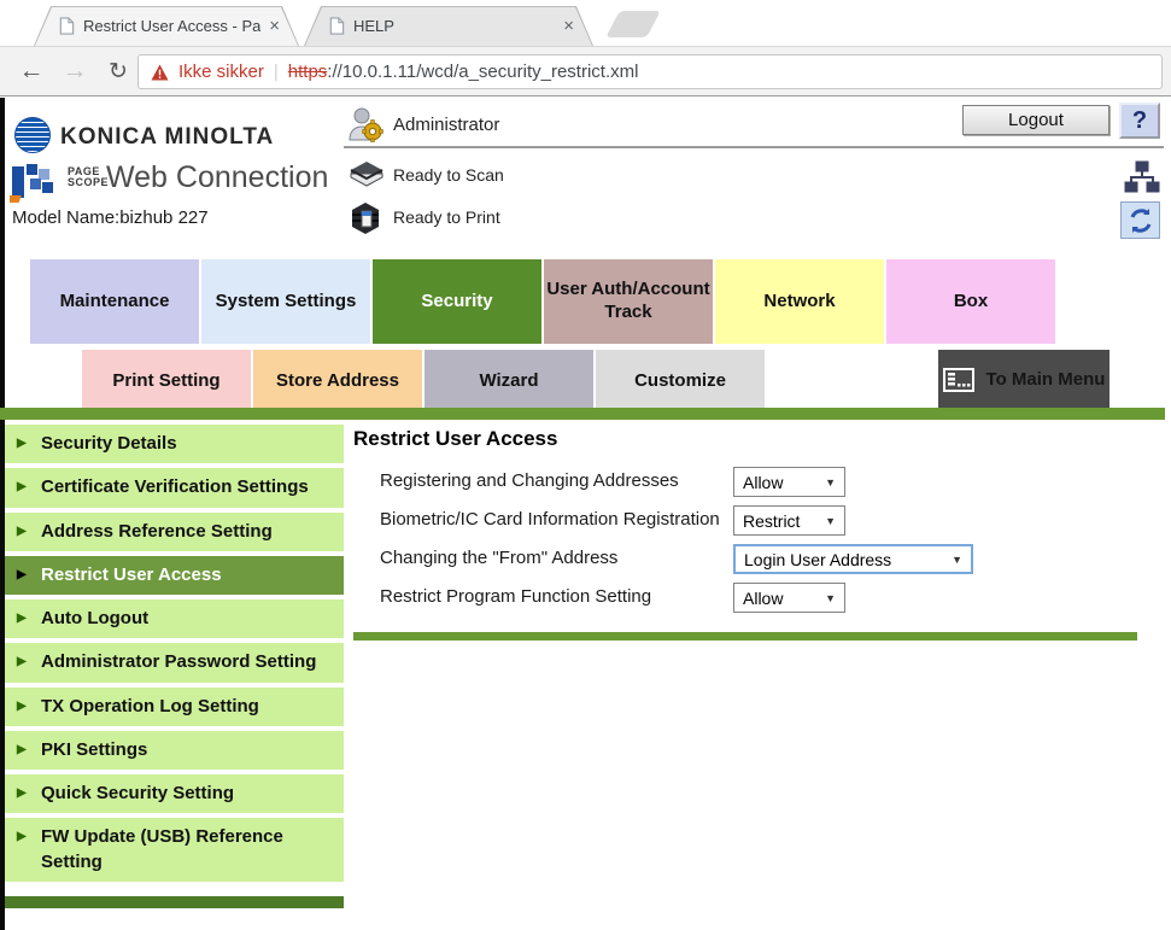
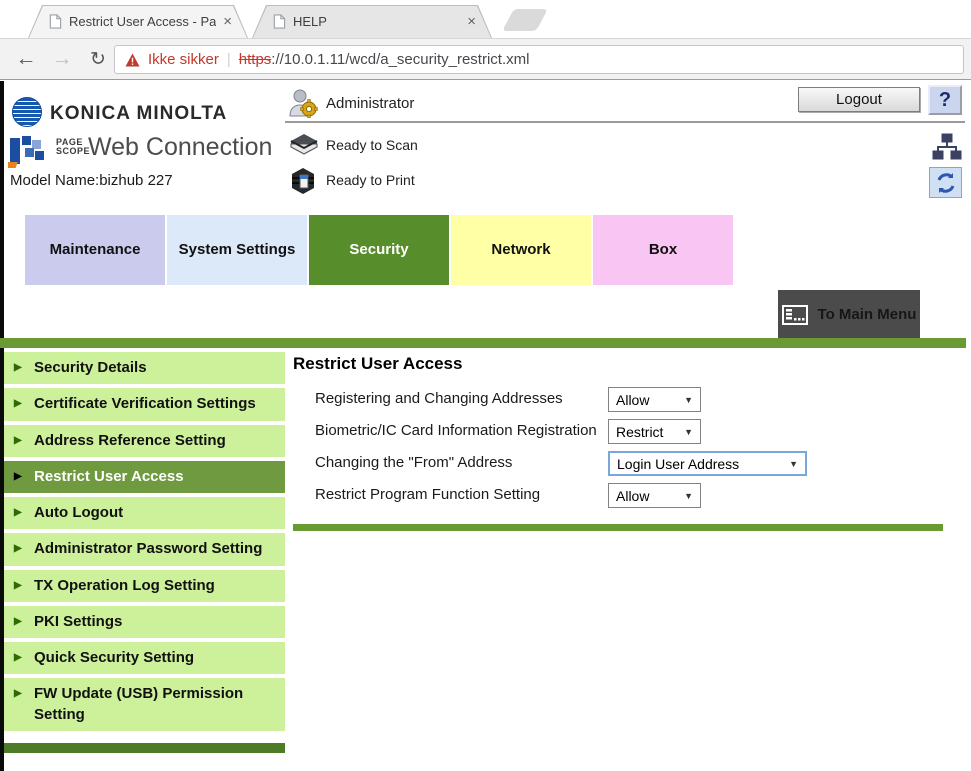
  Restrict User Access - Pa
  ×
  HELP
  ×
  ←
  →
  ↻
  Ikke sikker
  |
  https://10.0.1.11/wcd/a_security_restrict.xml
  KONICA MINOLTA
  PAGE
  SCOPE
  Web Connection
  Model Name:bizhub 227
  Administrator
  Logout
  ?
  Ready to Scan
  Ready to Print
  Maintenance
  System Settings
  Security
- User Auth/Account Track
  Network
  Box
- Print Setting
- Store Address
- Wizard
- Customize
  To Main Menu
  ▶
  Security Details
  ▶
  Certificate Verification Settings
  ▶
  Address Reference Setting
  ▶
  Restrict User Access
  ▶
  Auto Logout
  ▶
  Administrator Password Setting
  ▶
  TX Operation Log Setting
  ▶
  PKI Settings
  ▶
  Quick Security Setting
  ▶
- FW Update (USB) Reference Setting
+ FW Update (USB) Permission Setting
  Restrict User Access
  Registering and Changing Addresses
  Allow
  ▼
  Biometric/IC Card Information Registration
  Restrict
  ▼
  Changing the "From" Address
  Login User Address
  ▼
  Restrict Program Function Setting
  Allow
  ▼
